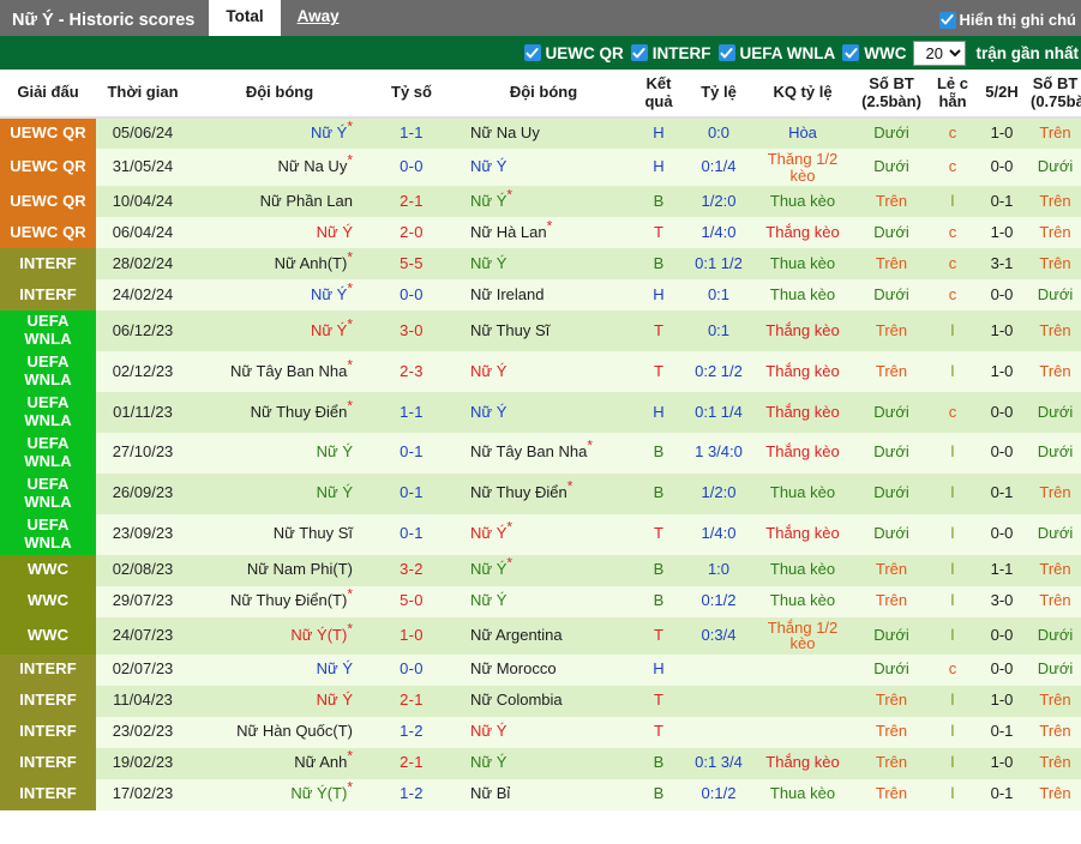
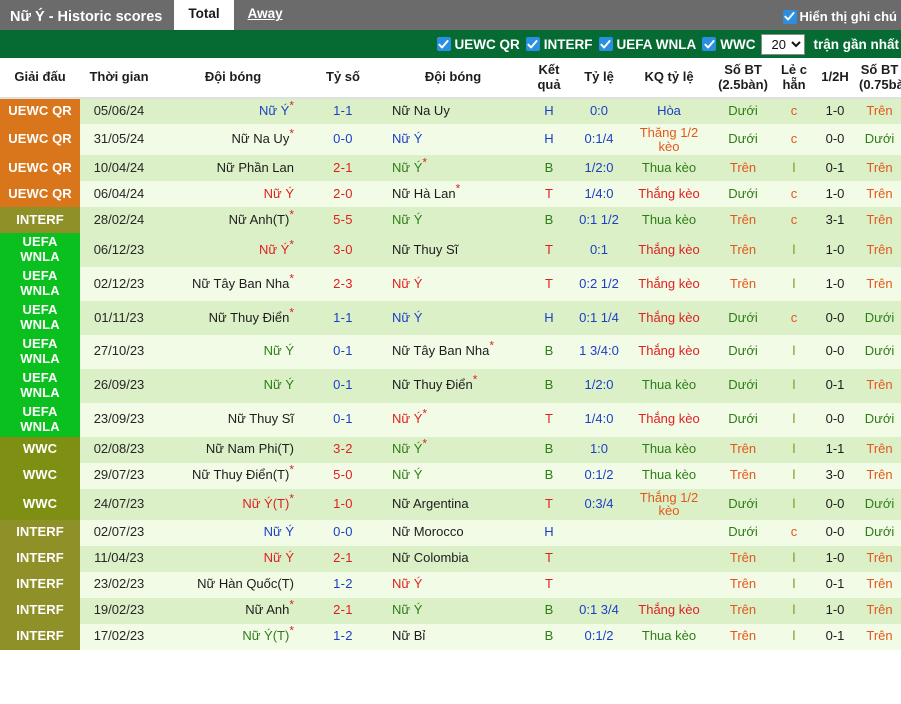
  Nữ Ý - Historic scores
  Total
  Away
  Hiển thị ghi chú
  UEWC QR
  INTERF
  UEFA WNLA
  WWC
  20
  trận gần nhất
- Giải đấu	Thời gian	Đội bóng	Tỷ số	Đội bóng	Kết quả	Tỷ lệ	KQ tỷ lệ	Số BT (2.5bàn)	Lẻ c hẵn	5/2H	Số BT (0.75bà
+ Giải đấu	Thời gian	Đội bóng	Tỷ số	Đội bóng	Kết quả	Tỷ lệ	KQ tỷ lệ	Số BT (2.5bàn)	Lẻ c hẵn	1/2H	Số BT (0.75bà
  UEWC QR	05/06/24	Nữ Ý*	1-1	Nữ Na Uy	H	0:0	Hòa	Dưới	c	1-0	Trên
  UEWC QR	31/05/24	Nữ Na Uy*	0-0	Nữ Ý	H	0:1/4	Thăng 1/2kèo	Dưới	c	0-0	Dưới
  UEWC QR	10/04/24	Nữ Phần Lan	2-1	Nữ Ý*	B	1/2:0	Thua kèo	Trên	l	0-1	Trên
  UEWC QR	06/04/24	Nữ Ý	2-0	Nữ Hà Lan*	T	1/4:0	Thắng kèo	Dưới	c	1-0	Trên
  INTERF	28/02/24	Nữ Anh(T)*	5-5	Nữ Ý	B	0:1 1/2	Thua kèo	Trên	c	3-1	Trên
- INTERF	24/02/24	Nữ Ý*	0-0	Nữ Ireland	H	0:1	Thua kèo	Dưới	c	0-0	Dưới
  UEFA WNLA	06/12/23	Nữ Ý*	3-0	Nữ Thuy Sĩ	T	0:1	Thắng kèo	Trên	l	1-0	Trên
  UEFA WNLA	02/12/23	Nữ Tây Ban Nha*	2-3	Nữ Ý	T	0:2 1/2	Thắng kèo	Trên	l	1-0	Trên
  UEFA WNLA	01/11/23	Nữ Thuy Điển*	1-1	Nữ Ý	H	0:1 1/4	Thắng kèo	Dưới	c	0-0	Dưới
  UEFA WNLA	27/10/23	Nữ Ý	0-1	Nữ Tây Ban Nha*	B	1 3/4:0	Thắng kèo	Dưới	l	0-0	Dưới
  UEFA WNLA	26/09/23	Nữ Ý	0-1	Nữ Thuy Điển*	B	1/2:0	Thua kèo	Dưới	l	0-1	Trên
  UEFA WNLA	23/09/23	Nữ Thuy Sĩ	0-1	Nữ Ý*	T	1/4:0	Thắng kèo	Dưới	l	0-0	Dưới
  WWC	02/08/23	Nữ Nam Phi(T)	3-2	Nữ Ý*	B	1:0	Thua kèo	Trên	l	1-1	Trên
  WWC	29/07/23	Nữ Thuy Điển(T)*	5-0	Nữ Ý	B	0:1/2	Thua kèo	Trên	l	3-0	Trên
  WWC	24/07/23	Nữ Ý(T)*	1-0	Nữ Argentina	T	0:3/4	Thắng 1/2kèo	Dưới	l	0-0	Dưới
  INTERF	02/07/23	Nữ Ý	0-0	Nữ Morocco	H			Dưới	c	0-0	Dưới
  INTERF	11/04/23	Nữ Ý	2-1	Nữ Colombia	T			Trên	l	1-0	Trên
  INTERF	23/02/23	Nữ Hàn Quốc(T)	1-2	Nữ Ý	T			Trên	l	0-1	Trên
  INTERF	19/02/23	Nữ Anh*	2-1	Nữ Ý	B	0:1 3/4	Thắng kèo	Trên	l	1-0	Trên
  INTERF	17/02/23	Nữ Ý(T)*	1-2	Nữ Bỉ	B	0:1/2	Thua kèo	Trên	l	0-1	Trên
